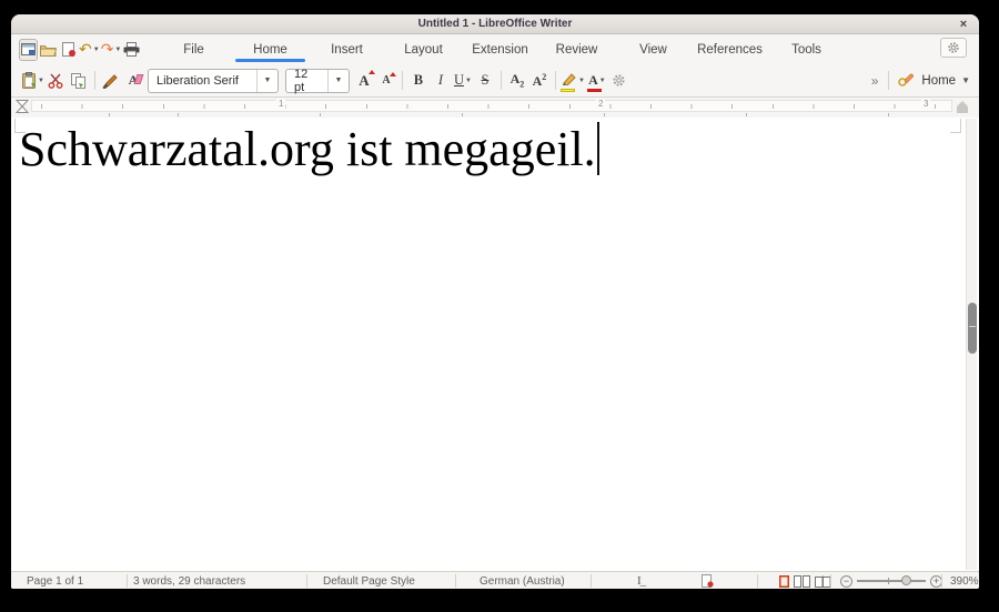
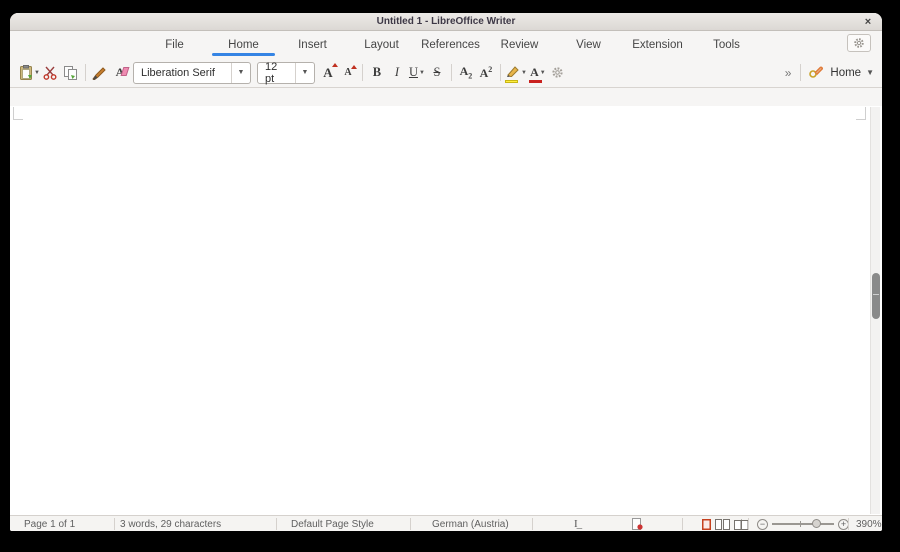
  Untitled 1 - LibreOffice Writer
  ×
- ↶
- ↷
  File
  Home
  Insert
  Layout
- Extension
+ References
  Review
  View
- References
+ Extension
  Tools
  A
  Liberation Serif
  12 pt
  A
  A
  B
  I
  U
  S
  A2
  A2
  A
  »
  Home
  ▼
- 1
- 2
- 3
- Schwarzatal.org ist megageil.
  Page 1 of 1
  3 words, 29 characters
  Default Page Style
  German (Austria)
  I_
  −
  +
  390%
